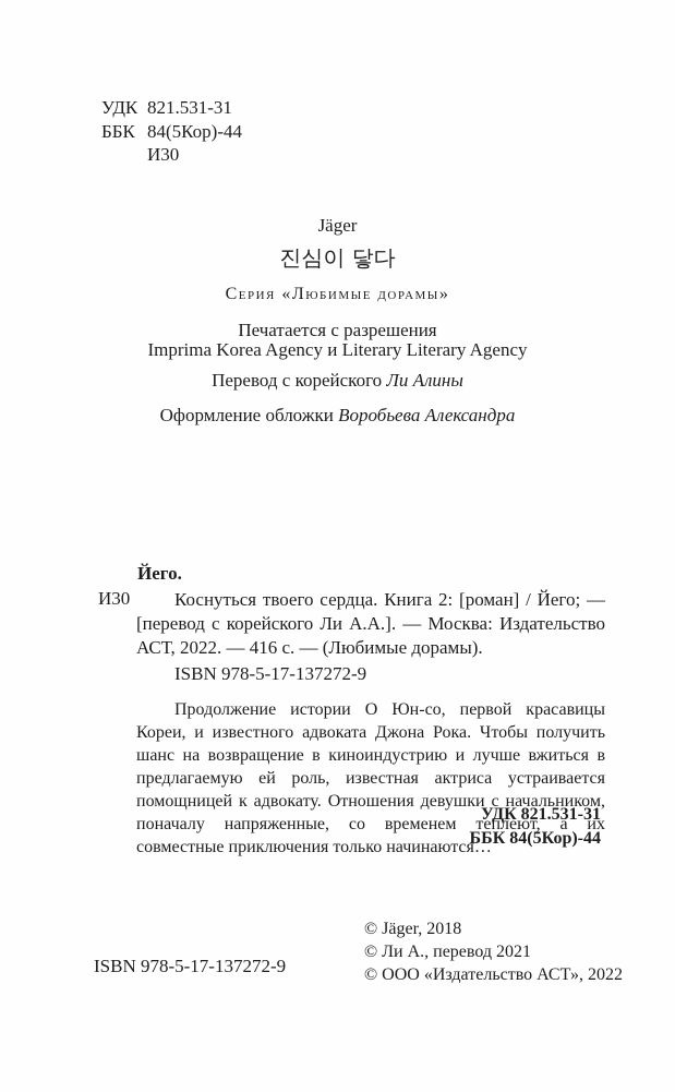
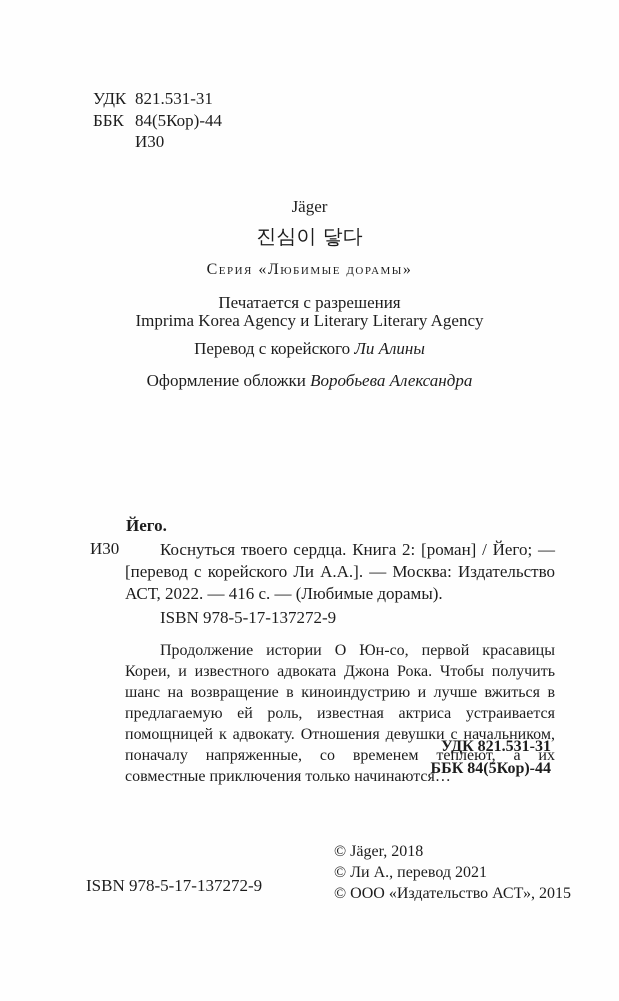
  УДК 821.531-31
  ББК 84(5Кор)-44
  И30
  Jäger
  진심이 닿다
  Серия «Любимые дорамы»
  Печатается с разрешения
  Imprima Korea Agency и Literary Literary Agency
  Перевод с корейского Ли Алины
  Оформление обложки Воробьева Александра
  Йего.
  И30
  Коснуться твоего сердца. Книга 2: [роман] / Йего; — [перевод с корейского Ли А.А.]. — Москва: Издательство АСТ, 2022. — 416 с. — (Любимые дорамы).
  ISBN 978-5-17-137272-9
  Продолжение истории О Юн-со, первой красавицы Кореи, и известного адвоката Джона Рока. Чтобы получить шанс на возвращение в киноиндустрию и лучше вжиться в предлагаемую ей роль, известная актриса устраивается помощницей к адвокату. Отношения девушки с начальником, поначалу напряженные, со временем теплеют, а их совместные приключения только начинаются…
  УДК 821.531-31
  ББК 84(5Кор)-44
  ISBN 978-5-17-137272-9
  © Jäger, 2018
  © Ли А., перевод 2021
- © ООО «Издательство АСТ», 2022
+ © ООО «Издательство АСТ», 2015
